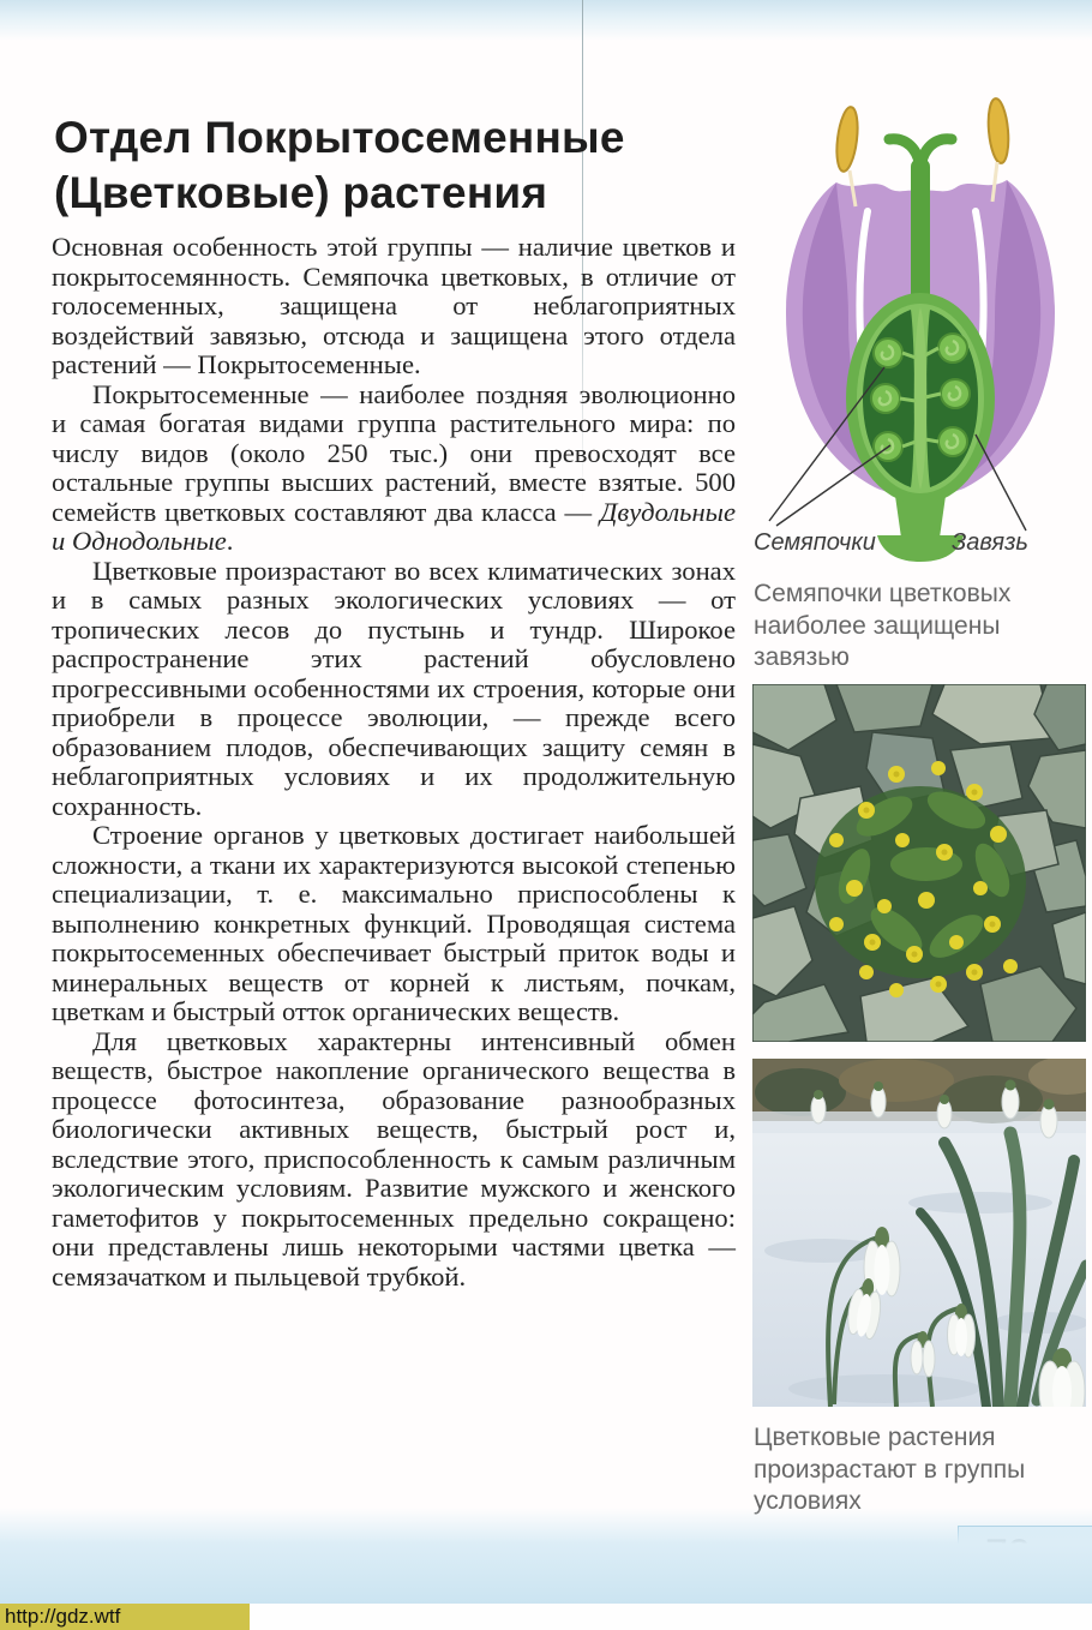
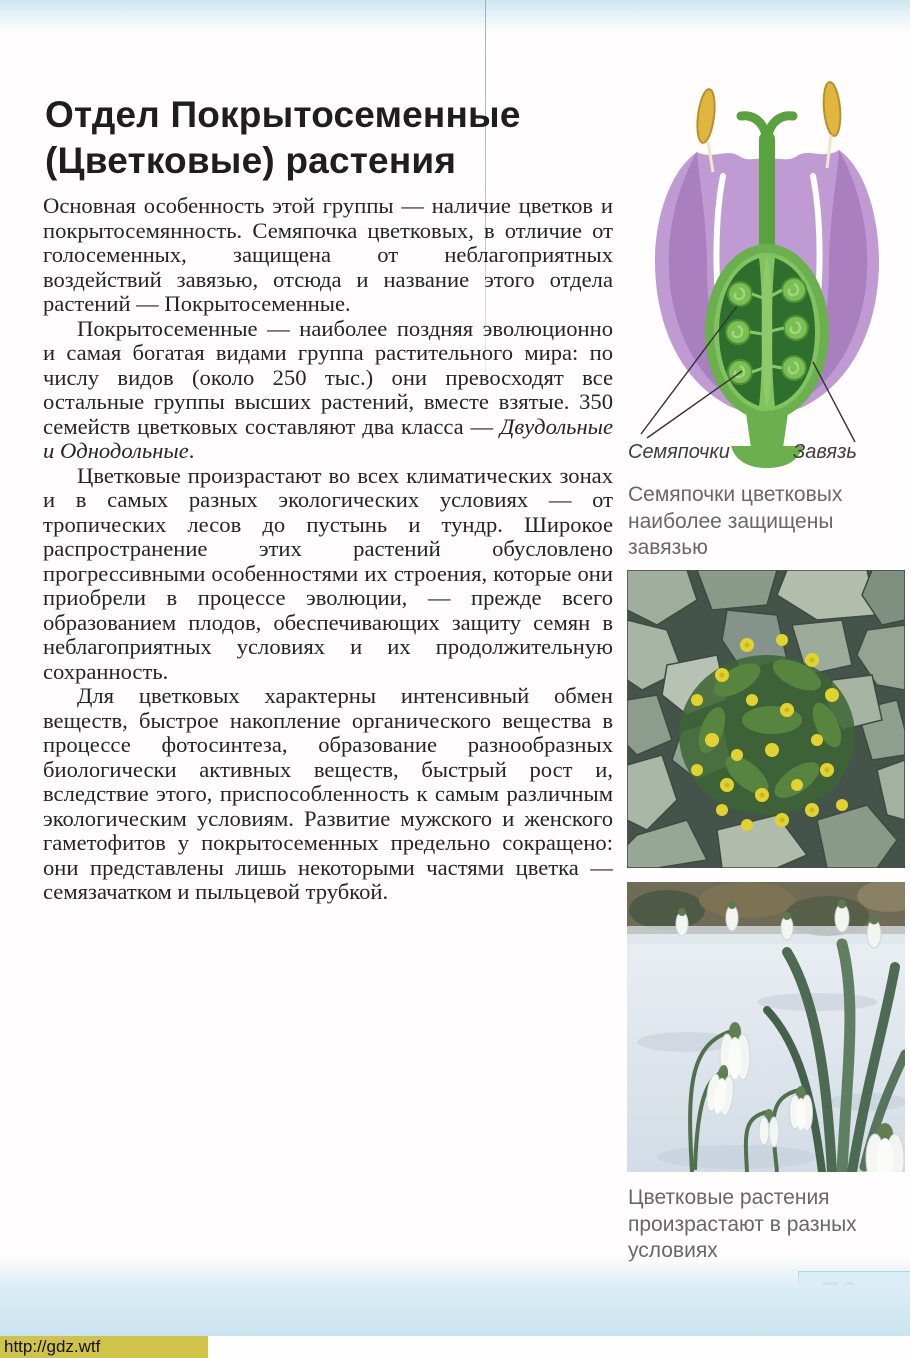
  Отдел Покрытосеменные
  (Цветковые) растения
- Основная особенность этой группы — наличие цветков и покрытосемянность. Семяпочка цветковых, в отличие от голосеменных, защищена от неблагоприятных воздействий завязью, отсюда и защищена этого отдела растений — Покрытосеменные.
+ Основная особенность этой группы — наличие цветков и покрытосемянность. Семяпочка цветковых, в отличие от голосеменных, защищена от неблагоприятных воздействий завязью, отсюда и название этого отдела растений — Покрытосеменные.
- Покрытосеменные — наиболее поздняя эволюционно и самая богатая видами группа растительного мира: по числу видов (около 250 тыс.) они превосходят все остальные группы высших растений, вместе взятые. 500 семейств цветковых составляют два класса — Двудольные и Однодольные.
+ Покрытосеменные — наиболее поздняя эволюционно и самая богатая видами группа растительного мира: по числу видов (около 250 тыс.) они превосходят все остальные группы высших растений, вместе взятые. 350 семейств цветковых составляют два класса — Двудольные и Однодольные.
  Цветковые произрастают во всех климатических зонах и в самых разных экологических условиях — от тропических лесов до пустынь и тундр. Широкое распространение этих растений обусловлено прогрессивными особенностями их строения, которые они приобрели в процессе эволюции, — прежде всего образованием плодов, обеспечивающих защиту семян в неблагоприятных условиях и их продолжительную сохранность.
- Строение органов у цветковых достигает наибольшей сложности, а ткани их характеризуются высокой степенью специализации, т. е. максимально приспособлены к выполнению конкретных функций. Проводящая система покрытосеменных обеспечивает быстрый приток воды и минеральных веществ от корней к листьям, почкам, цветкам и быстрый отток органических веществ.
  Для цветковых характерны интенсивный обмен веществ, быстрое накопление органического вещества в процессе фотосинтеза, образование разнообразных биологически активных веществ, быстрый рост и, вследствие этого, приспособленность к самым различным экологическим условиям. Развитие мужского и женского гаметофитов у покрытосеменных предельно сокращено: они представлены лишь некоторыми частями цветка — семязачатком и пыльцевой трубкой.
  Семяпочки
  Завязь
  Семяпочки цветковых наиболее защищены завязью
- Цветковые растения произрастают в группы условиях
+ Цветковые растения произрастают в разных условиях
  http://gdz.wtf
